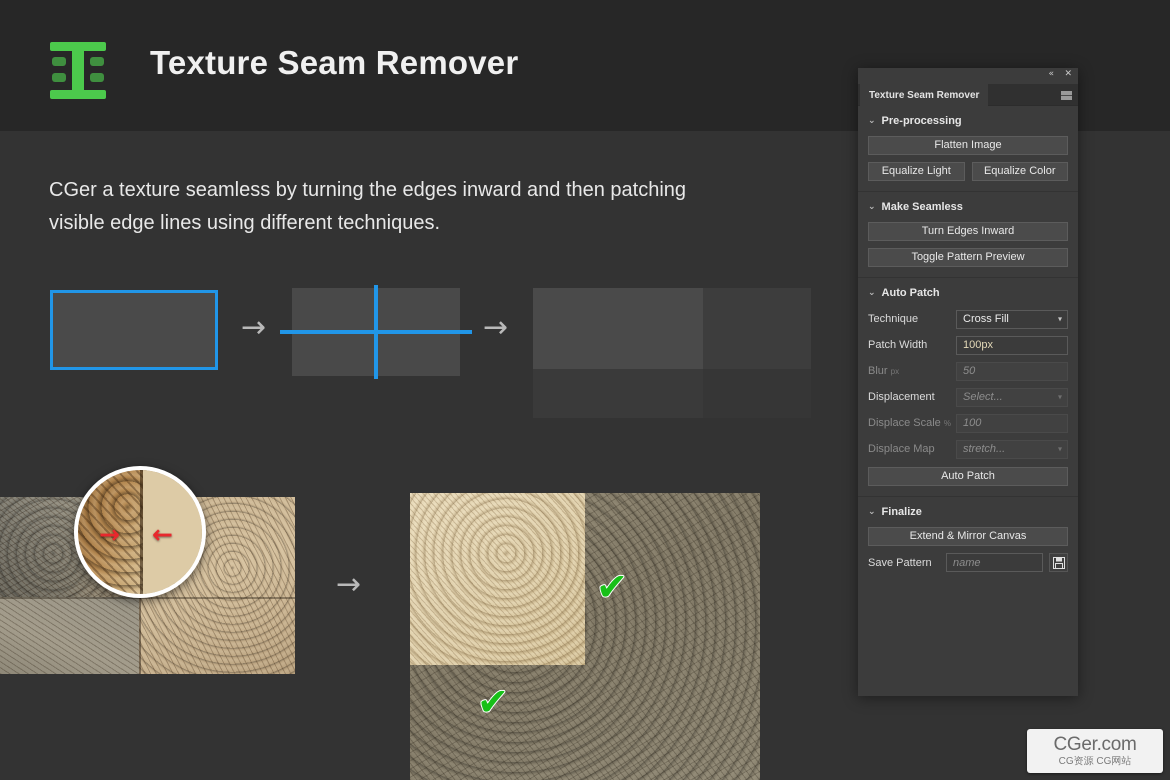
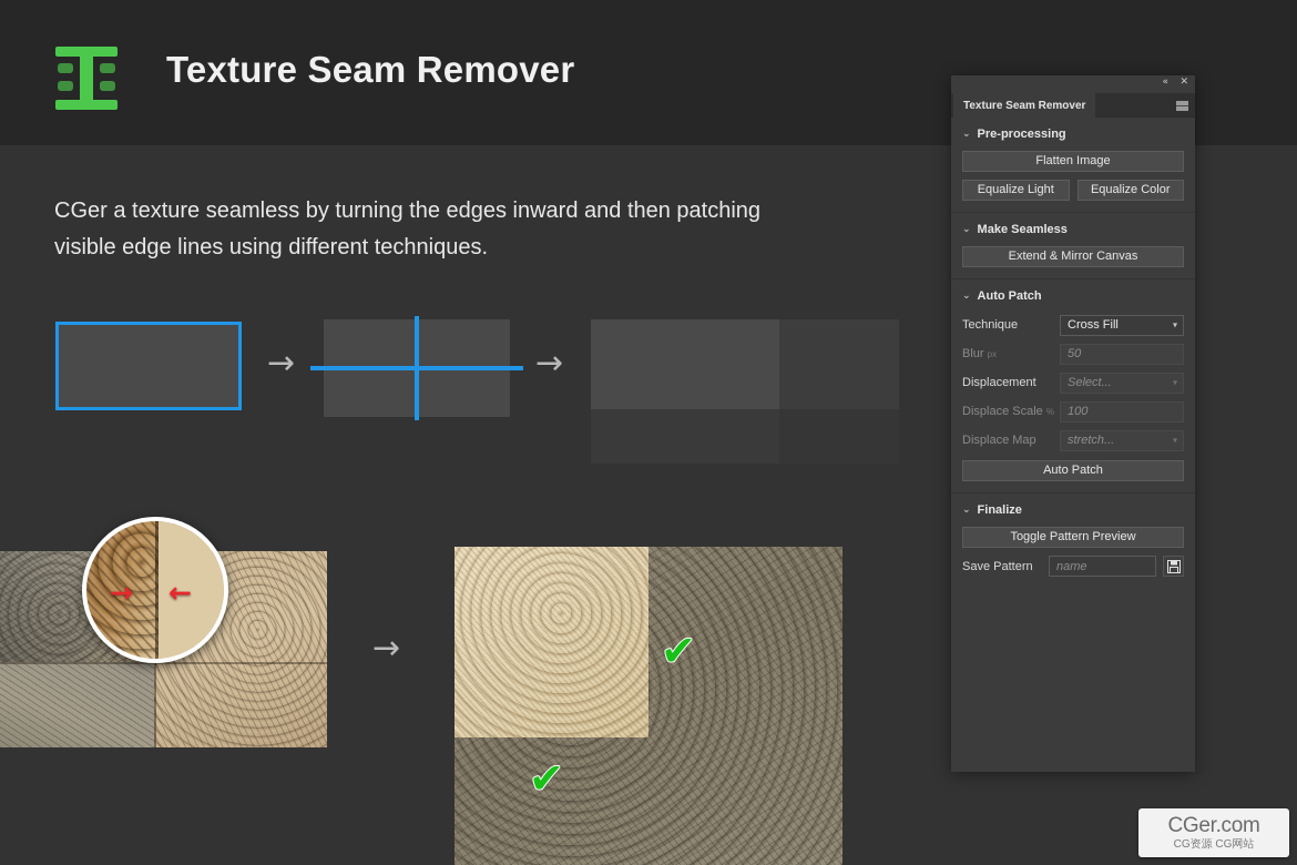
  Texture Seam Remover
  CGer a texture seamless by turning the edges inward and then patching visible edge lines using different techniques.
  →
  →
  →
  ←
  →
  ✔
  ✔
  «
  ✕
  Texture Seam Remover
  ⌄
  Pre-processing
  Flatten Image
  Equalize Light
  Equalize Color
  ⌄
  Make Seamless
- Turn Edges Inward
- Toggle Pattern Preview
+ Extend & Mirror Canvas
  ⌄
  Auto Patch
  Technique
  Cross Fill
  ▾
- Patch Width
- 100px
  Blur px
  50
  Displacement
  Select...
  ▾
  Displace Scale %
  100
  Displace Map
  stretch...
  ▾
  Auto Patch
  ⌄
  Finalize
- Extend & Mirror Canvas
+ Toggle Pattern Preview
  Save Pattern
  name
  CGer.com
  CG资源 CG网站
